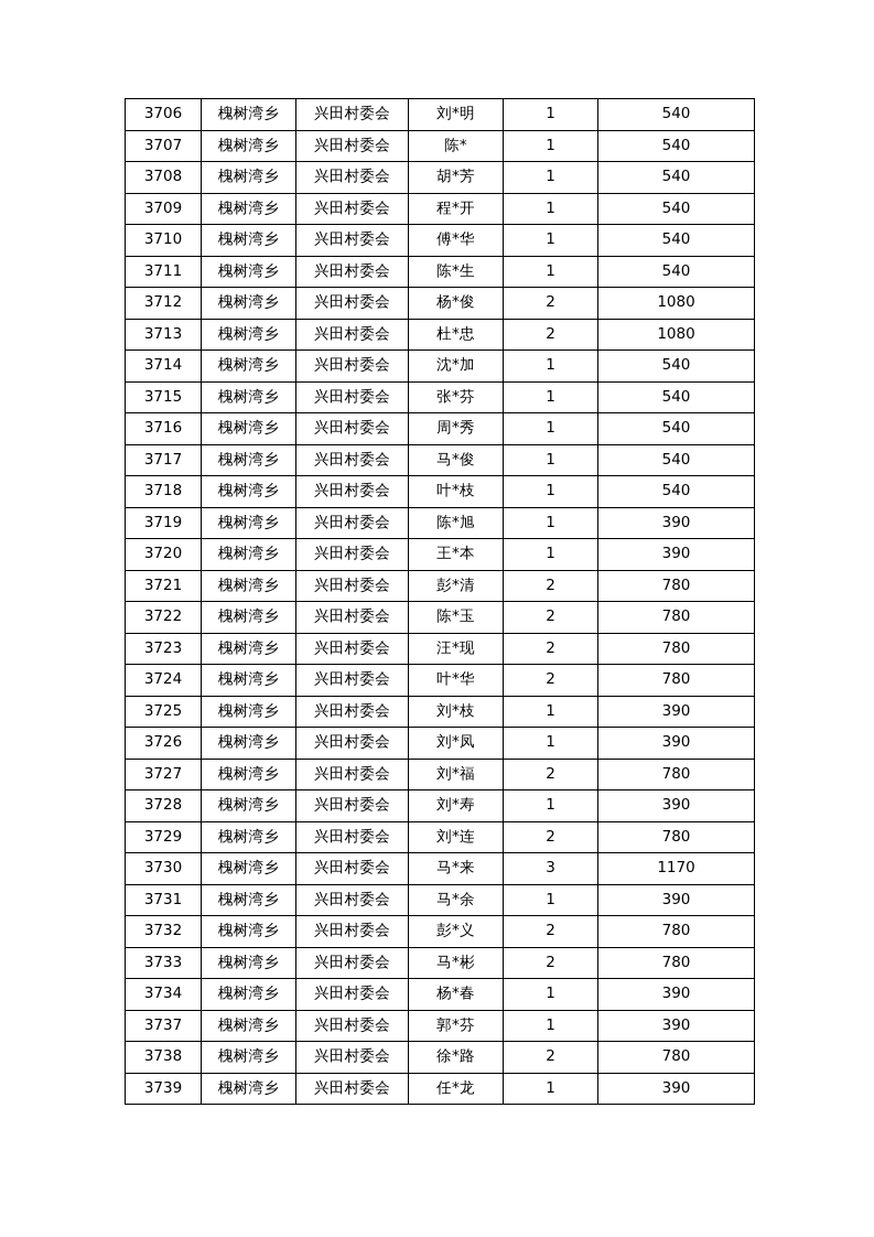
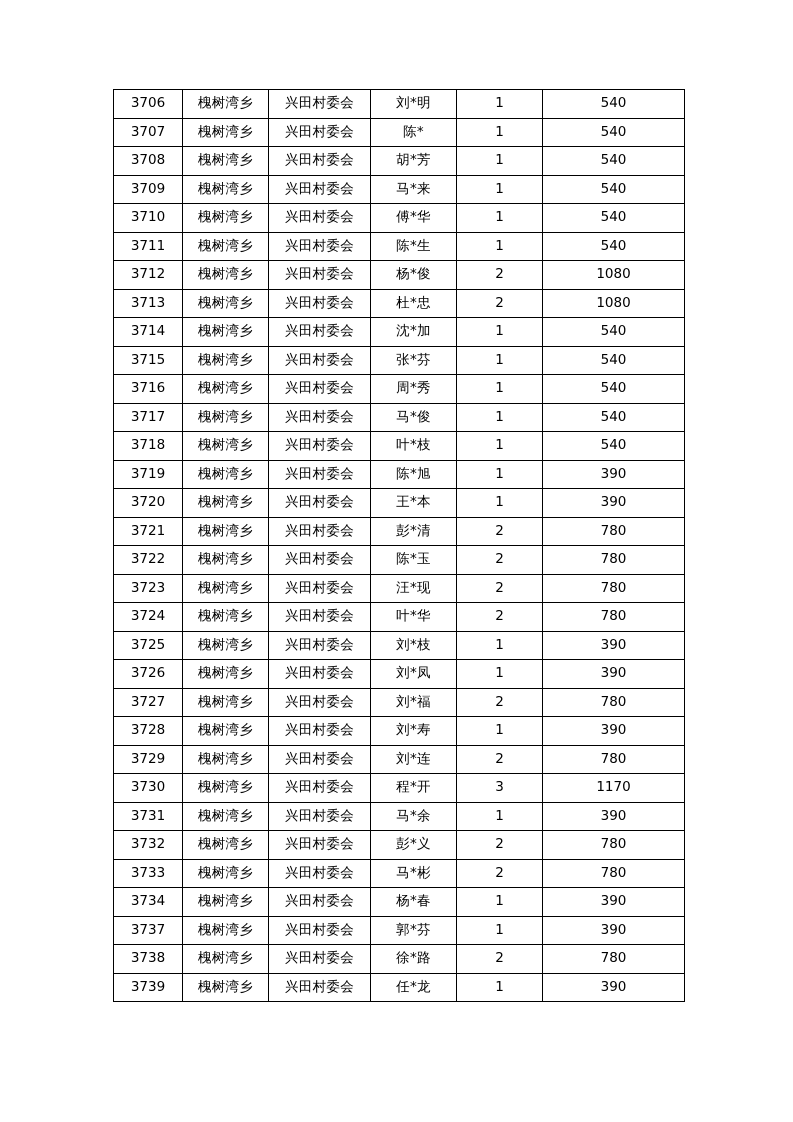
  3706	槐树湾乡	兴田村委会	刘*明	1	540
  3707	槐树湾乡	兴田村委会	陈*	1	540
  3708	槐树湾乡	兴田村委会	胡*芳	1	540
- 3709	槐树湾乡	兴田村委会	程*开	1	540
+ 3709	槐树湾乡	兴田村委会	马*来	1	540
  3710	槐树湾乡	兴田村委会	傅*华	1	540
  3711	槐树湾乡	兴田村委会	陈*生	1	540
  3712	槐树湾乡	兴田村委会	杨*俊	2	1080
  3713	槐树湾乡	兴田村委会	杜*忠	2	1080
  3714	槐树湾乡	兴田村委会	沈*加	1	540
  3715	槐树湾乡	兴田村委会	张*芬	1	540
  3716	槐树湾乡	兴田村委会	周*秀	1	540
  3717	槐树湾乡	兴田村委会	马*俊	1	540
  3718	槐树湾乡	兴田村委会	叶*枝	1	540
  3719	槐树湾乡	兴田村委会	陈*旭	1	390
  3720	槐树湾乡	兴田村委会	王*本	1	390
  3721	槐树湾乡	兴田村委会	彭*清	2	780
  3722	槐树湾乡	兴田村委会	陈*玉	2	780
  3723	槐树湾乡	兴田村委会	汪*现	2	780
  3724	槐树湾乡	兴田村委会	叶*华	2	780
  3725	槐树湾乡	兴田村委会	刘*枝	1	390
  3726	槐树湾乡	兴田村委会	刘*凤	1	390
  3727	槐树湾乡	兴田村委会	刘*福	2	780
  3728	槐树湾乡	兴田村委会	刘*寿	1	390
  3729	槐树湾乡	兴田村委会	刘*连	2	780
- 3730	槐树湾乡	兴田村委会	马*来	3	1170
+ 3730	槐树湾乡	兴田村委会	程*开	3	1170
  3731	槐树湾乡	兴田村委会	马*余	1	390
  3732	槐树湾乡	兴田村委会	彭*义	2	780
  3733	槐树湾乡	兴田村委会	马*彬	2	780
  3734	槐树湾乡	兴田村委会	杨*春	1	390
  3737	槐树湾乡	兴田村委会	郭*芬	1	390
  3738	槐树湾乡	兴田村委会	徐*路	2	780
  3739	槐树湾乡	兴田村委会	任*龙	1	390
